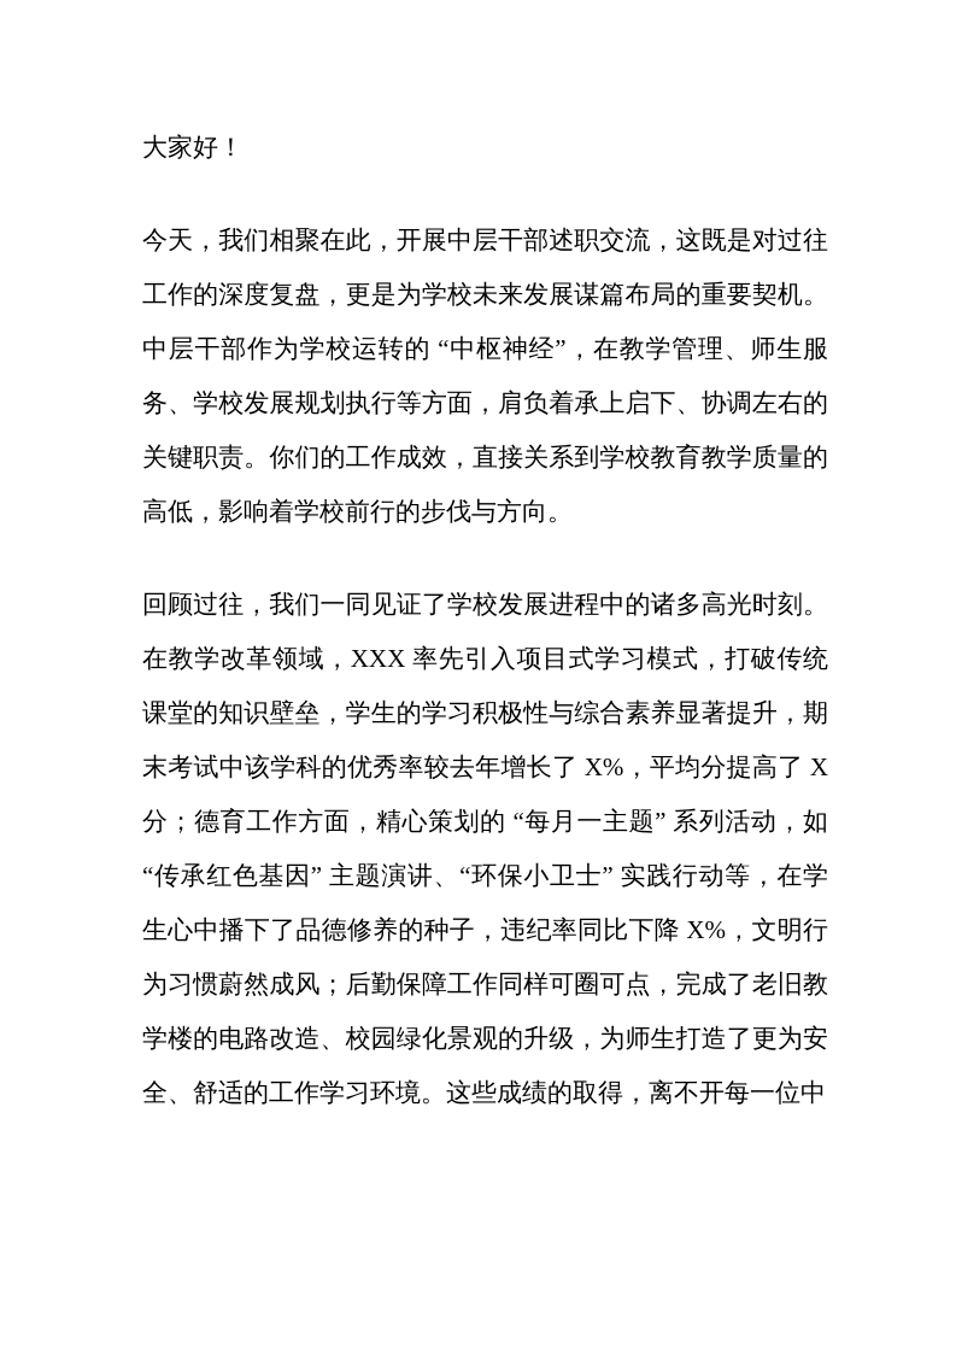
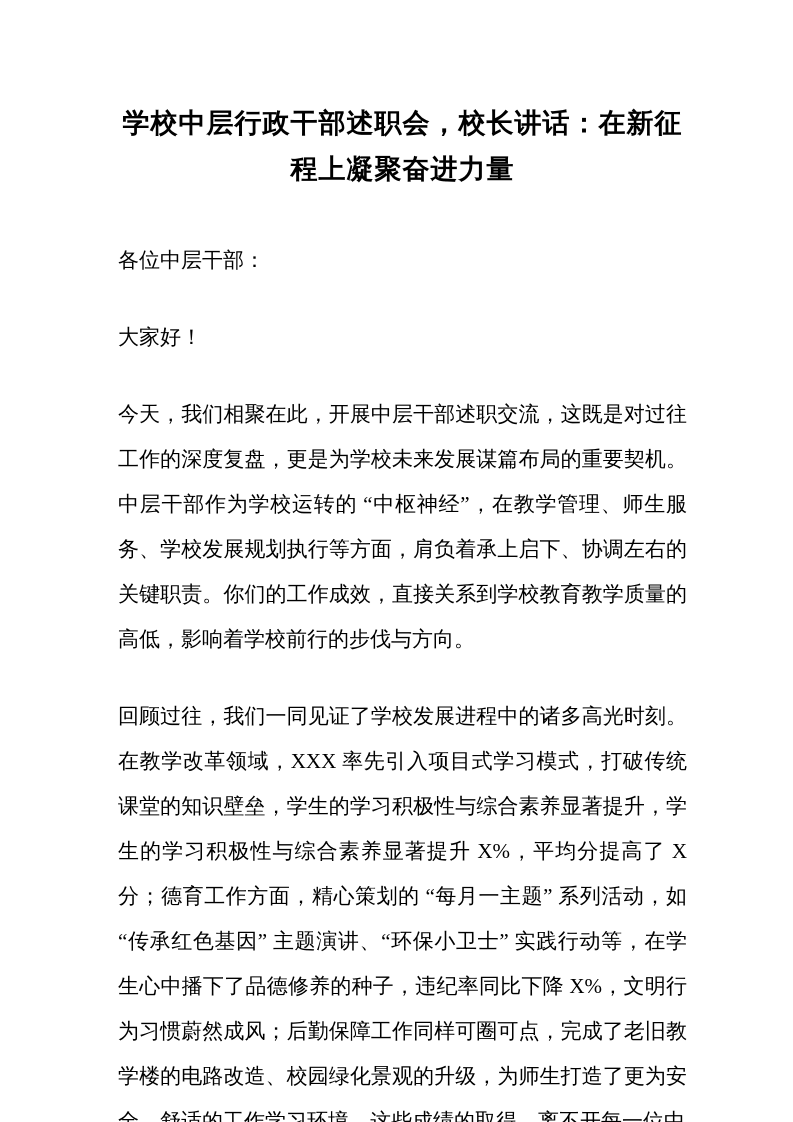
+ 学校中层行政干部述职会，校长讲话：在新征程上凝聚奋进力量
+ 各位中层干部：
  大家好！
  今天，我们相聚在此，开展中层干部述职交流，这既是对过往工作的深度复盘，更是为学校未来发展谋篇布局的重要契机。中层干部作为学校运转的 “中枢神经”，在教学管理、师生服务、学校发展规划执行等方面，肩负着承上启下、协调左右的关键职责。你们的工作成效，直接关系到学校教育教学质量的高低，影响着学校前行的步伐与方向。
- 回顾过往，我们一同见证了学校发展进程中的诸多高光时刻。在教学改革领域，XXX 率先引入项目式学习模式，打破传统课堂的知识壁垒，学生的学习积极性与综合素养显著提升，期末考试中该学科的优秀率较去年增长了 X%，平均分提高了 X 分；德育工作方面，精心策划的 “每月一主题” 系列活动，如 “传承红色基因” 主题演讲、“环保小卫士” 实践行动等，在学生心中播下了品德修养的种子，违纪率同比下降 X%，文明行为习惯蔚然成风；后勤保障工作同样可圈可点，完成了老旧教学楼的电路改造、校园绿化景观的升级，为师生打造了更为安全、舒适的工作学习环境。这些成绩的取得，离不开每一位中
+ 回顾过往，我们一同见证了学校发展进程中的诸多高光时刻。在教学改革领域，XXX 率先引入项目式学习模式，打破传统课堂的知识壁垒，学生的学习积极性与综合素养显著提升，学生的学习积极性与综合素养显著提升 X%，平均分提高了 X 分；德育工作方面，精心策划的 “每月一主题” 系列活动，如 “传承红色基因” 主题演讲、“环保小卫士” 实践行动等，在学生心中播下了品德修养的种子，违纪率同比下降 X%，文明行为习惯蔚然成风；后勤保障工作同样可圈可点，完成了老旧教学楼的电路改造、校园绿化景观的升级，为师生打造了更为安全、舒适的工作学习环境。这些成绩的取得，离不开每一位中
